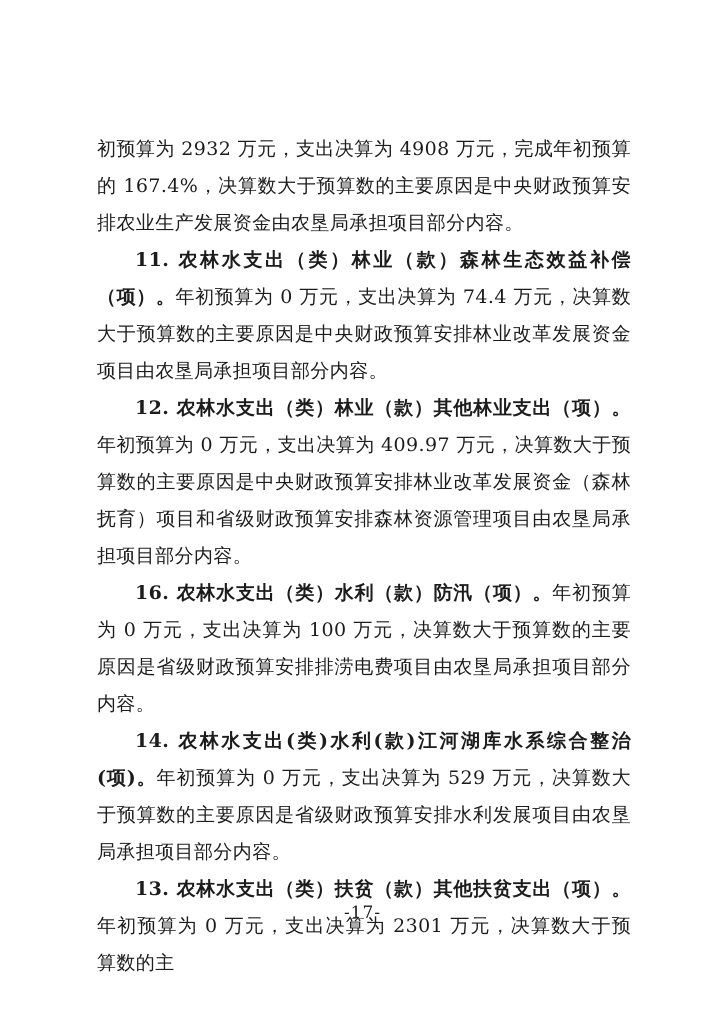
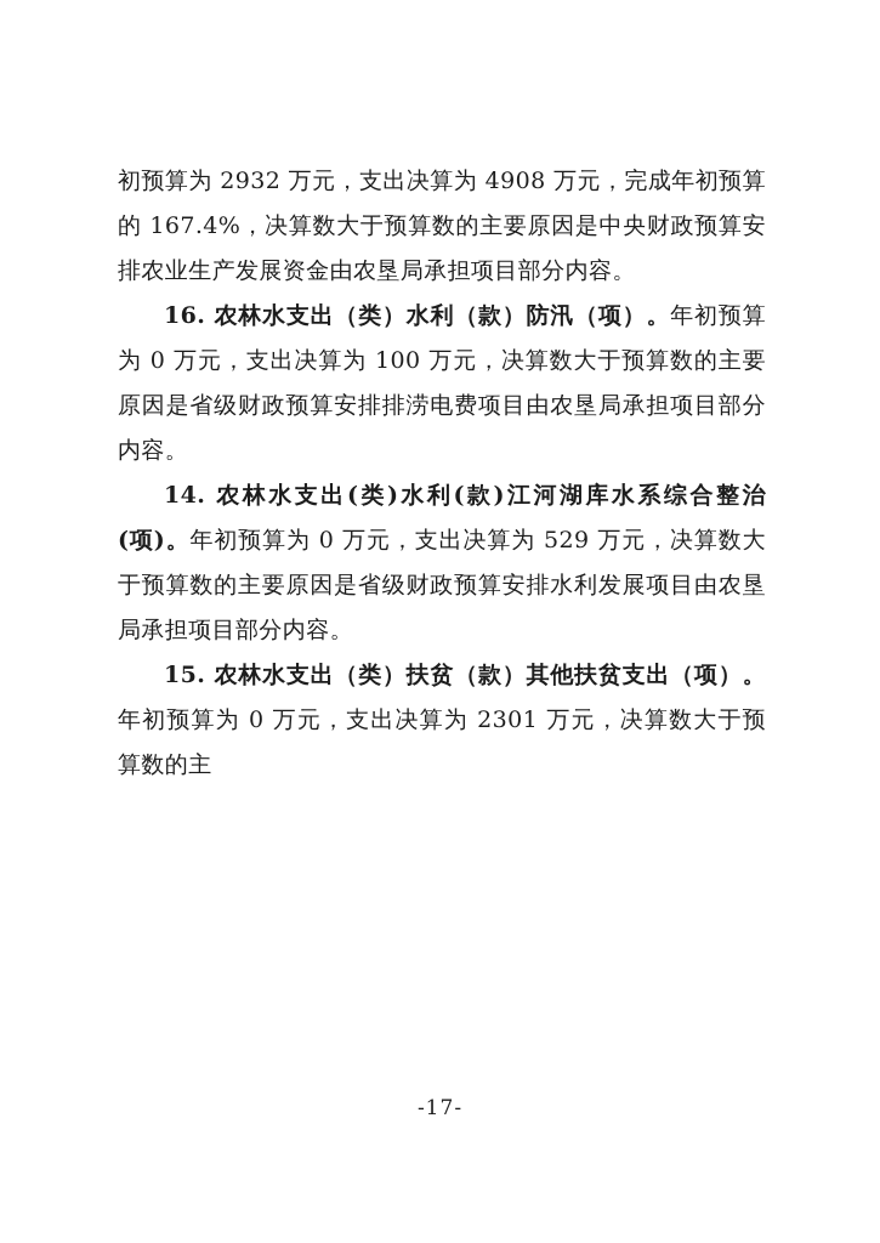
  初预算为 2932 万元，支出决算为 4908 万元，完成年初预算的 167.4%，决算数大于预算数的主要原因是中央财政预算安排农业生产发展资金由农垦局承担项目部分内容。
- 11. 农林水支出（类）林业（款）森林生态效益补偿（项）。年初预算为 0 万元，支出决算为 74.4 万元，决算数大于预算数的主要原因是中央财政预算安排林业改革发展资金项目由农垦局承担项目部分内容。
- 12. 农林水支出（类）林业（款）其他林业支出（项）。年初预算为 0 万元，支出决算为 409.97 万元，决算数大于预算数的主要原因是中央财政预算安排林业改革发展资金（森林抚育）项目和省级财政预算安排森林资源管理项目由农垦局承担项目部分内容。
  16. 农林水支出（类）水利（款）防汛（项）。年初预算为 0 万元，支出决算为 100 万元，决算数大于预算数的主要原因是省级财政预算安排排涝电费项目由农垦局承担项目部分内容。
  14. 农林水支出(类)水利(款)江河湖库水系综合整治(项)。年初预算为 0 万元，支出决算为 529 万元，决算数大于预算数的主要原因是省级财政预算安排水利发展项目由农垦局承担项目部分内容。
- 13. 农林水支出（类）扶贫（款）其他扶贫支出（项）。年初预算为 0 万元，支出决算为 2301 万元，决算数大于预算数的主
+ 15. 农林水支出（类）扶贫（款）其他扶贫支出（项）。年初预算为 0 万元，支出决算为 2301 万元，决算数大于预算数的主
  -17-
